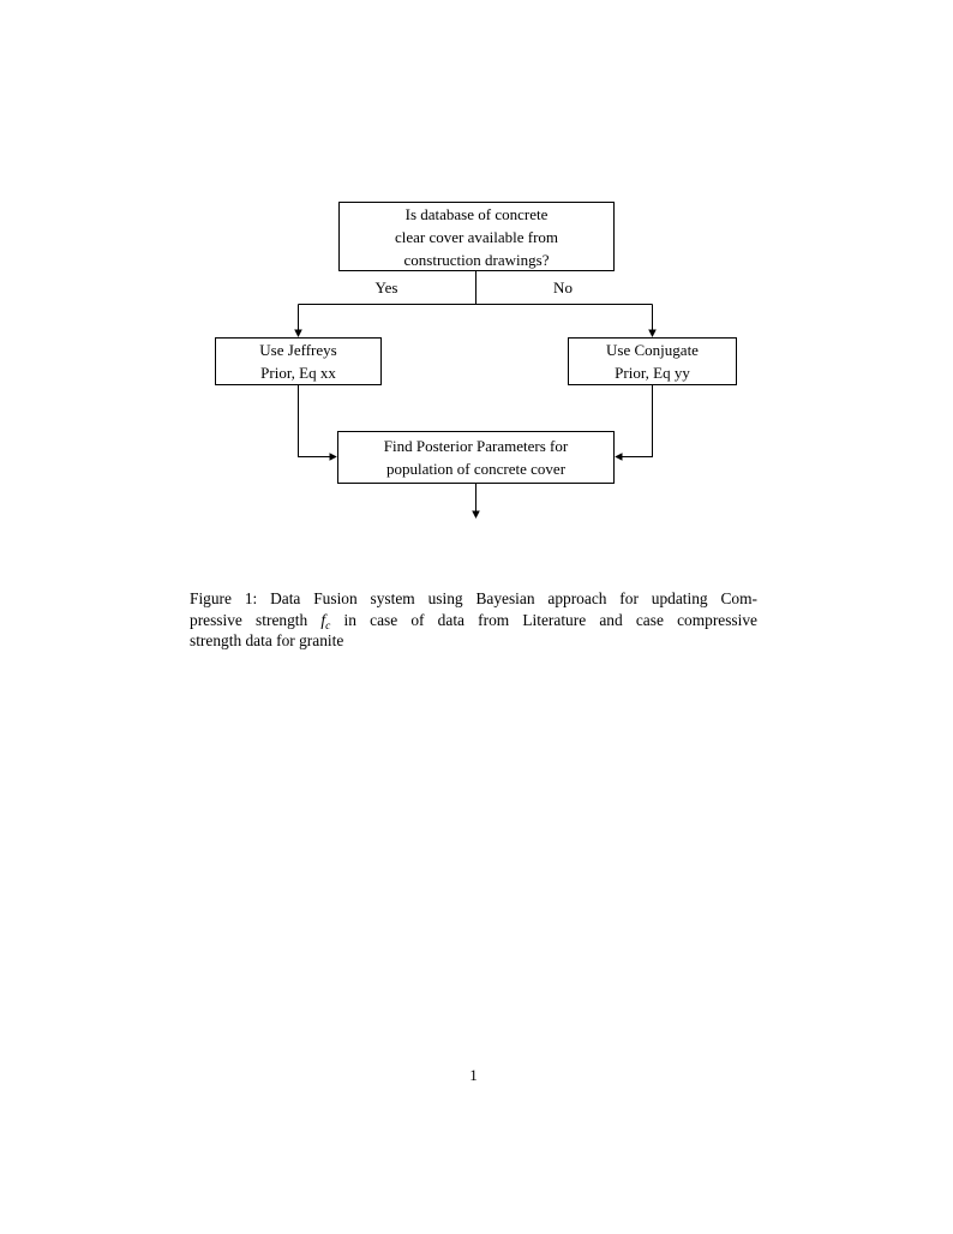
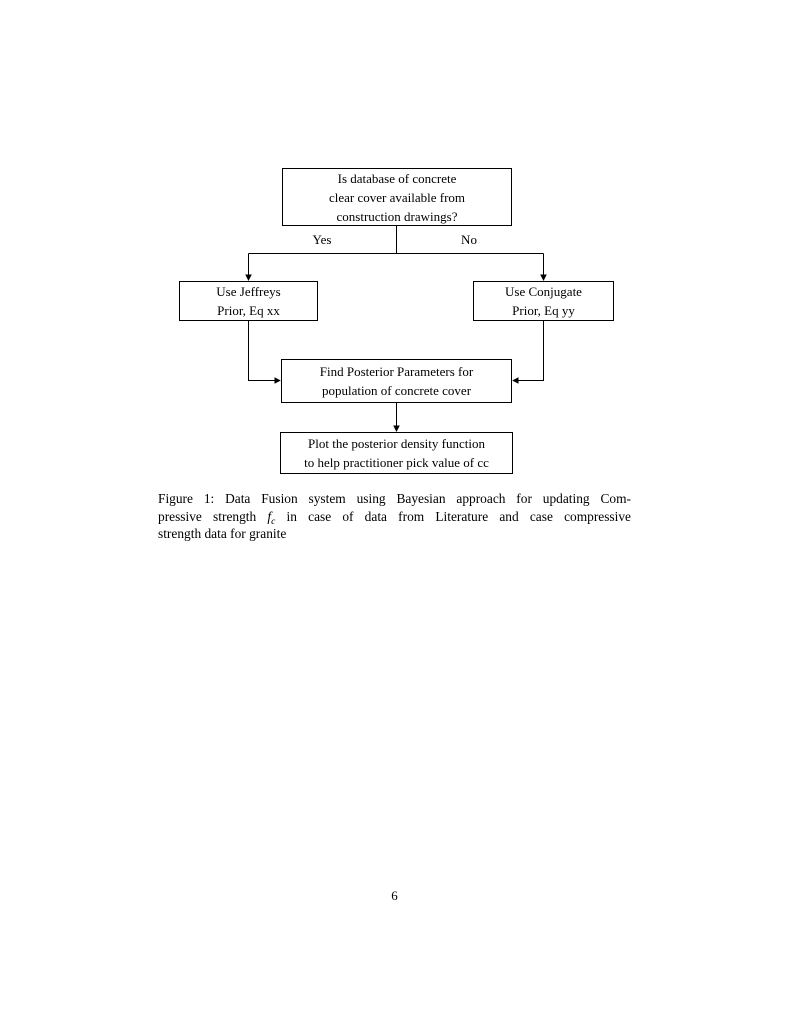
  Is database of concrete
  clear cover available from
  construction drawings?
  Yes
  No
  Use Jeffreys
  Prior, Eq xx
  Use Conjugate
  Prior, Eq yy
  Find Posterior Parameters for
  population of concrete cover
+ Plot the posterior density function
+ to help practitioner pick value of cc
  Figure 1: Data Fusion system using Bayesian approach for updating Com-
  pressive strength fc in case of data from Literature and case compressive
  strength data for granite
- 1
+ 6
